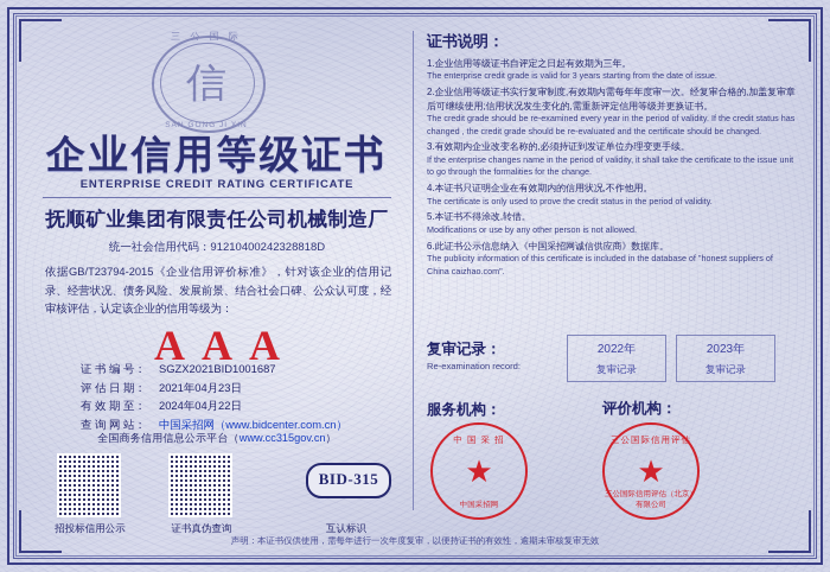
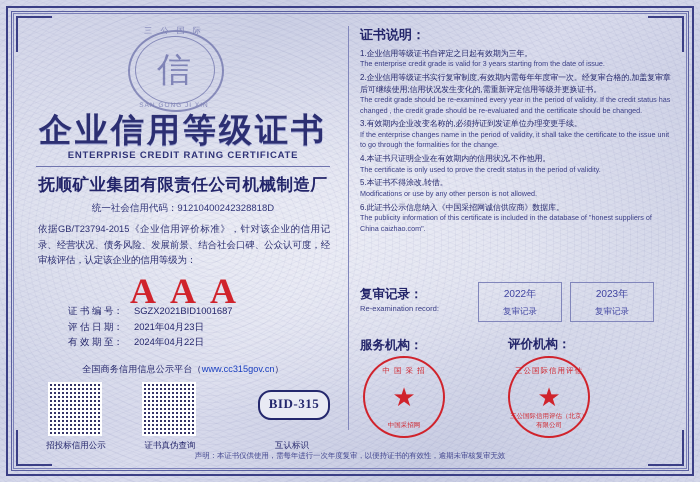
  三 公 国 际
  信
  企业信用等级证书
  ENTERPRISE CREDIT RATING CERTIFICATE
  抚顺矿业集团有限责任公司机械制造厂
  统一社会信用代码：91210400242328818D
  依据GB/T23794-2015《企业信用评价标准》，针对该企业的信用记录、经营状况、债务风险、发展前景、结合社会口碑、公众认可度，经审核评估，认定该企业的信用等级为：
  AAA
  证 书 编 号：
  SGZX2021BID1001687
  评 估 日 期：
  2021年04月23日
  有 效 期 至：
  2024年04月22日
- 查 询 网 站：
- 中国采招网（www.bidcenter.com.cn）
  全国商务信用信息公示平台（www.cc315gov.cn）
  招投标信用公示
  证书真伪查询
  BID-315
  互认标识
  证书说明：
  1.企业信用等级证书自评定之日起有效期为三年。
  The enterprise credit grade is valid for 3 years starting from the date of issue.
  2.企业信用等级证书实行复审制度,有效期内需每年年度审一次。经复审合格的,加盖复审章后可继续使用;信用状况发生变化的,需重新评定信用等级并更换证书。
  The credit grade should be re-examined every year in the period of validity. If the credit status has changed , the credit grade should be re-evaluated and the certificate should be changed.
  3.有效期内企业改变名称的,必须持证到发证单位办理变更手续。
  If the enterprise changes name in the period of validity, it shall take the certificate to the issue unit to go through the formalities for the change.
  4.本证书只证明企业在有效期内的信用状况,不作他用。
  The certificate is only used to prove the credit status in the period of validity.
  5.本证书不得涂改,转借。
  Modifications or use by any other person is not allowed.
  6.此证书公示信息纳入《中国采招网诚信供应商》数据库。
  The publicity information of this certificate is included in the database of "honest suppliers of China caizhao.com".
  复审记录：
  Re-examination record:
  2022年
  复审记录
  2023年
  复审记录
  服务机构：
  评价机构：
  中 国 采 招
  ★
  三公国际信用评估
  ★
  声明：本证书仅供使用，需每年进行一次年度复审，以便持证书的有效性，逾期未审核复审无效
